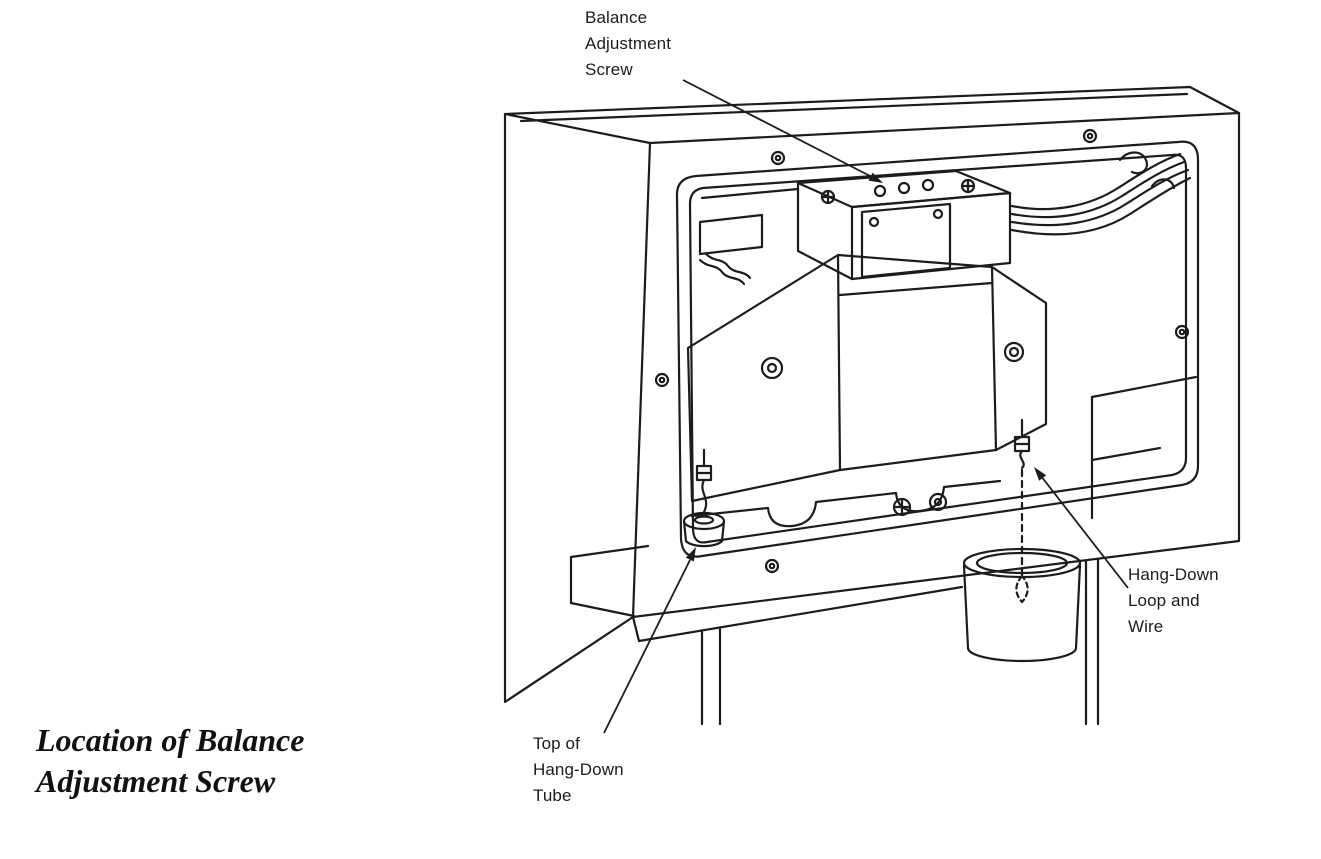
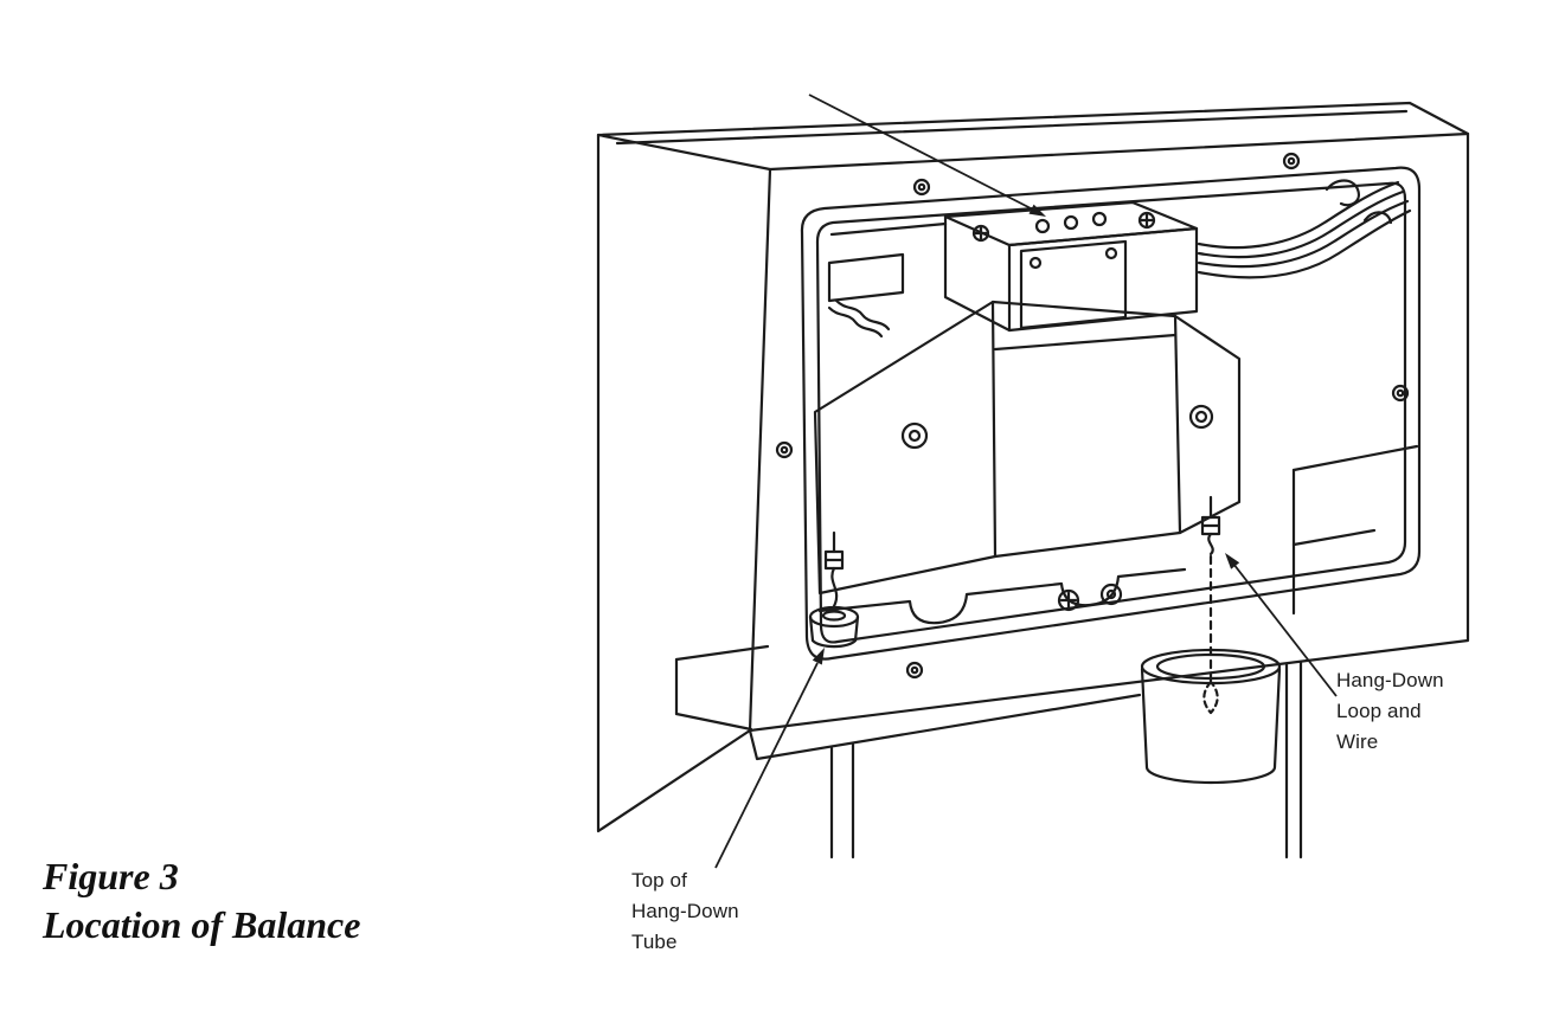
- Balance
- Adjustment
- Screw
  Hang-Down
  Loop and
  Wire
  Top of
  Hang-Down
  Tube
+ Figure 3
  Location of Balance
- Adjustment Screw
